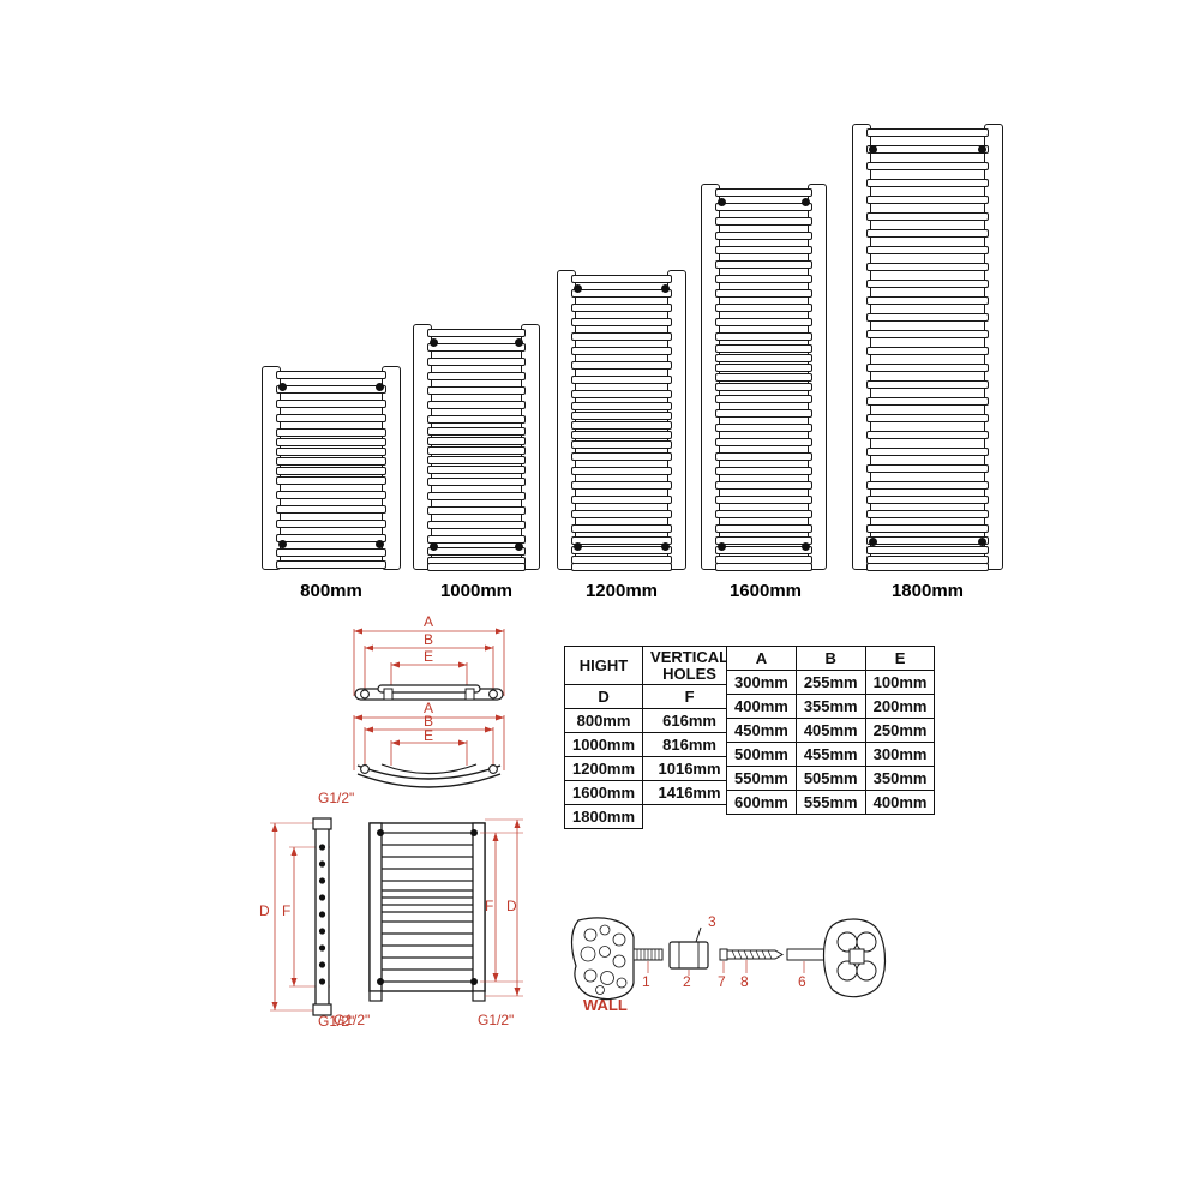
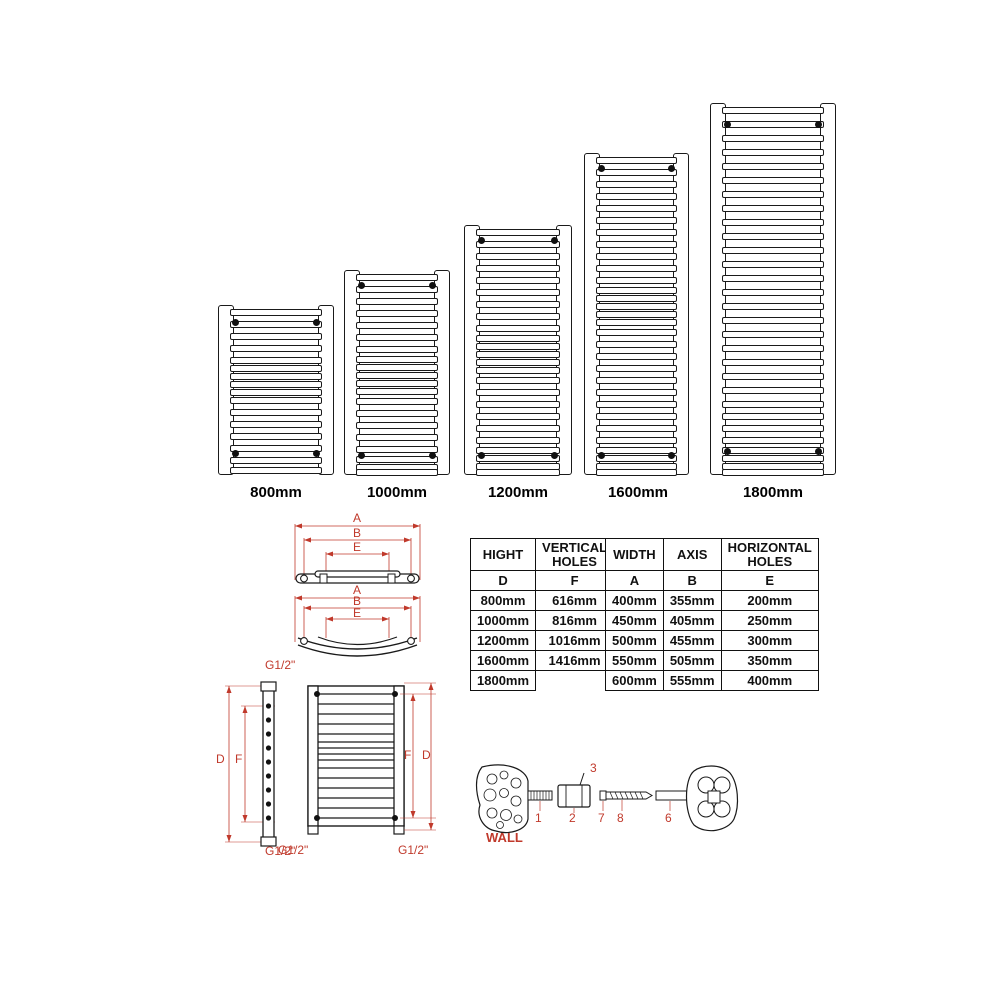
  800mm
  1000mm
  1200mm
  1600mm
  1800mm
  A
  B
  E
  A
  B
  E
  D
  F
  G1/2"
  G1/2"
  F
  D
  G1/2"
  G1/2"
  HIGHT	VERTICALHOLES
  D	F
  800mm	616mm
  1000mm	816mm
  1200mm	1016mm
  1600mm	1416mm
  1800mm
+ WIDTH	AXIS	HORIZONTALHOLES
  A	B	E
- 300mm	255mm	100mm
  400mm	355mm	200mm
  450mm	405mm	250mm
  500mm	455mm	300mm
  550mm	505mm	350mm
  600mm	555mm	400mm
  1
  2
  3
  7
  8
  6
  WALL
